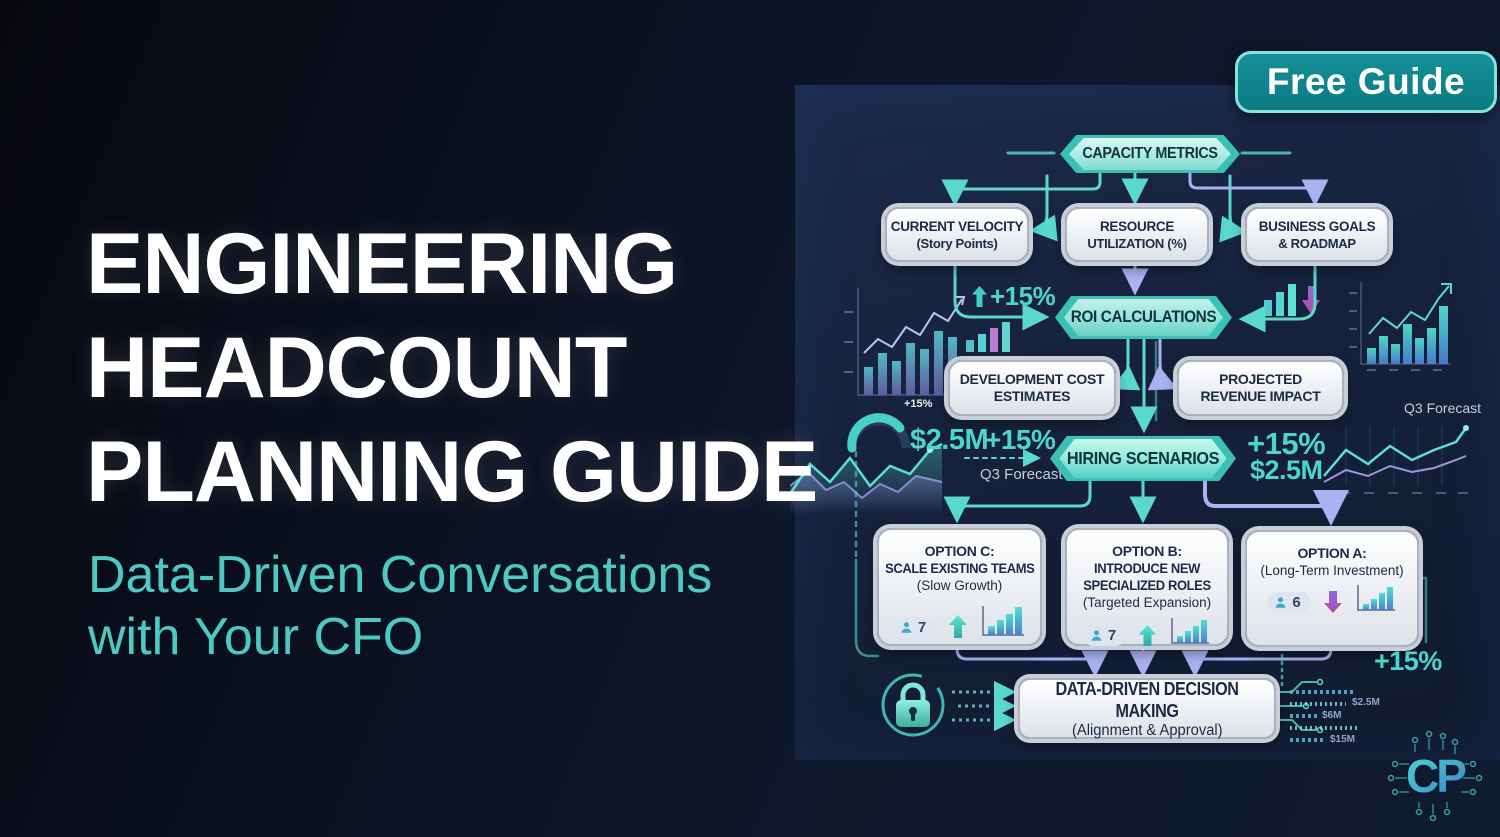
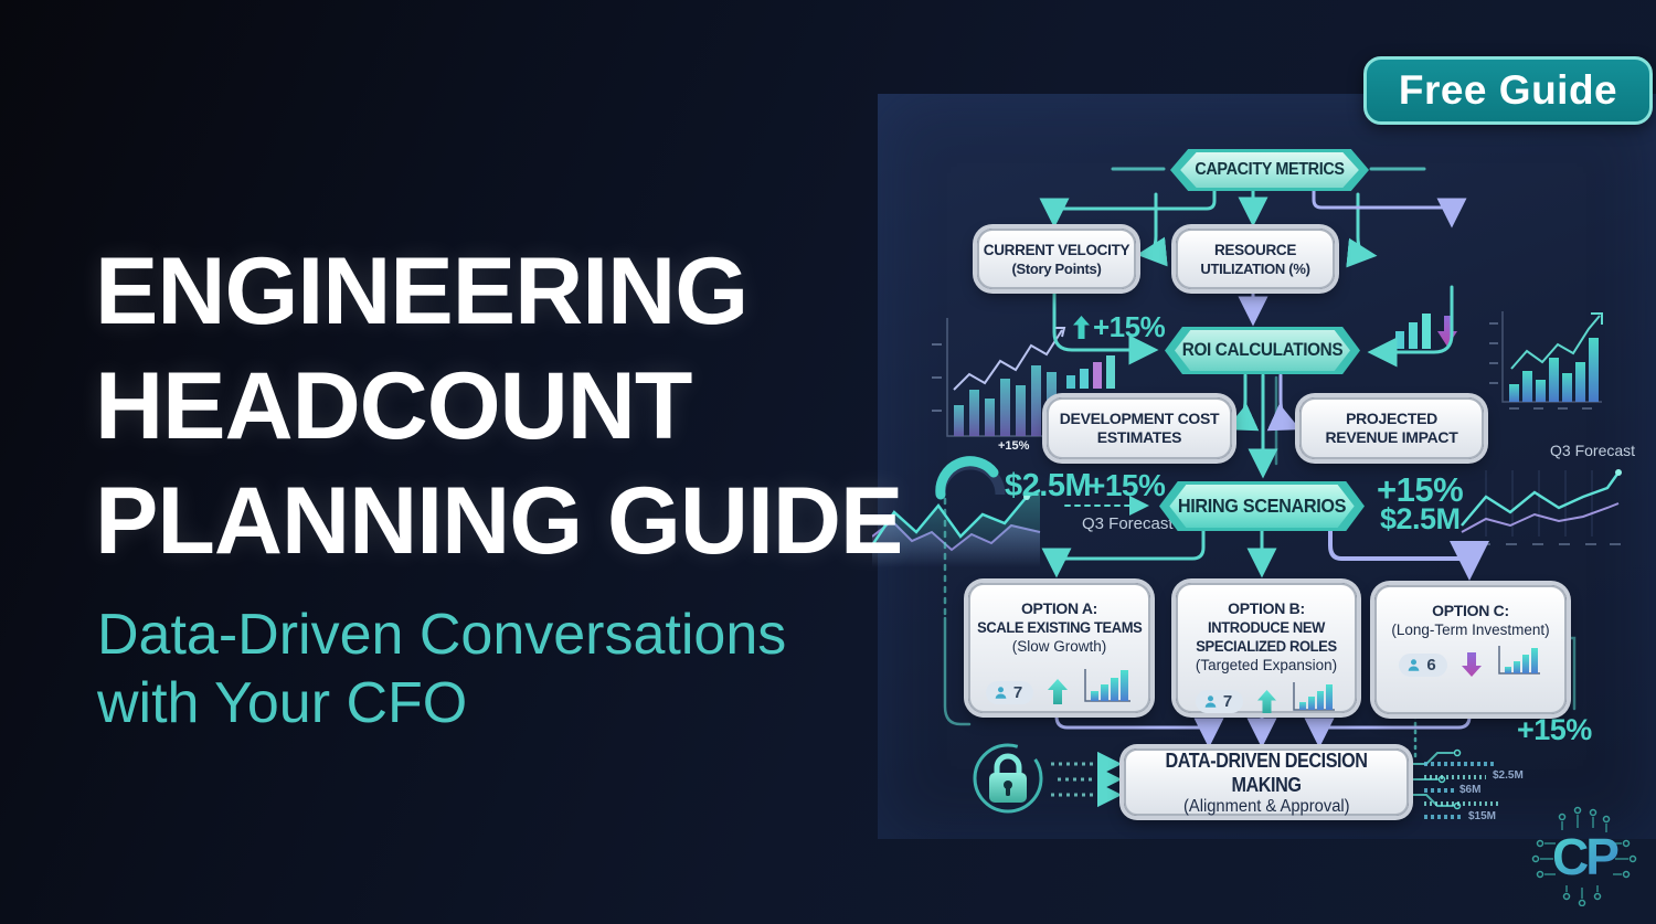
  +15%
  CAPACITY METRICS
  CURRENT VELOCITY
  (Story Points)
  RESOURCE
  UTILIZATION (%)
- BUSINESS GOALS
- & ROADMAP
  +15%
  ROI CALCULATIONS
  DEVELOPMENT COST
  ESTIMATES
  PROJECTED
  REVENUE IMPACT
  $2.5M
  +15%
  Q3 Forecast
  HIRING SCENARIOS
  +15%
  $2.5M
  Q3 Forecast
- OPTION C:
+ OPTION A:
  SCALE EXISTING TEAMS
  (Slow Growth)
  7
  OPTION B:
  INTRODUCE NEW SPECIALIZED ROLES
  (Targeted Expansion)
  7
- OPTION A:
+ OPTION C:
  (Long-Term Investment)
  6
  DATA-DRIVEN DECISION MAKING
  (Alignment & Approval)
  +15%
  $2.5M
  $6M
  $15M
  CP
  ENGINEERING
  HEADCOUNT
  PLANNING GUIDE
  Data-Driven Conversations
  with Your CFO
  Free Guide
